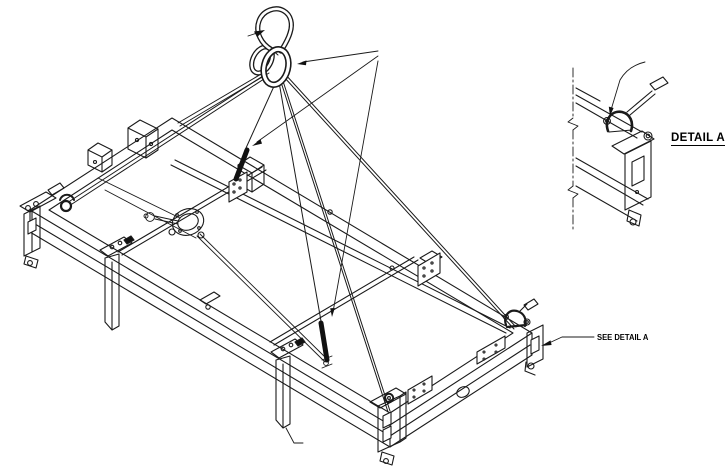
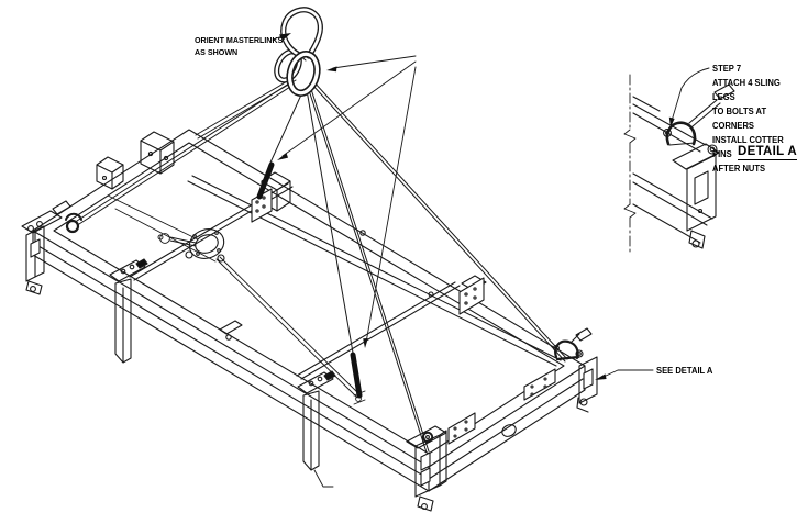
+ ORIENT MASTERLINKS
+ AS SHOWN
+ STEP 7
+ ATTACH 4 SLING LEGS
+ TO BOLTS AT CORNERS
+ INSTALL COTTER PINS
+ AFTER NUTS
  SEE DETAIL A
  DETAIL A
